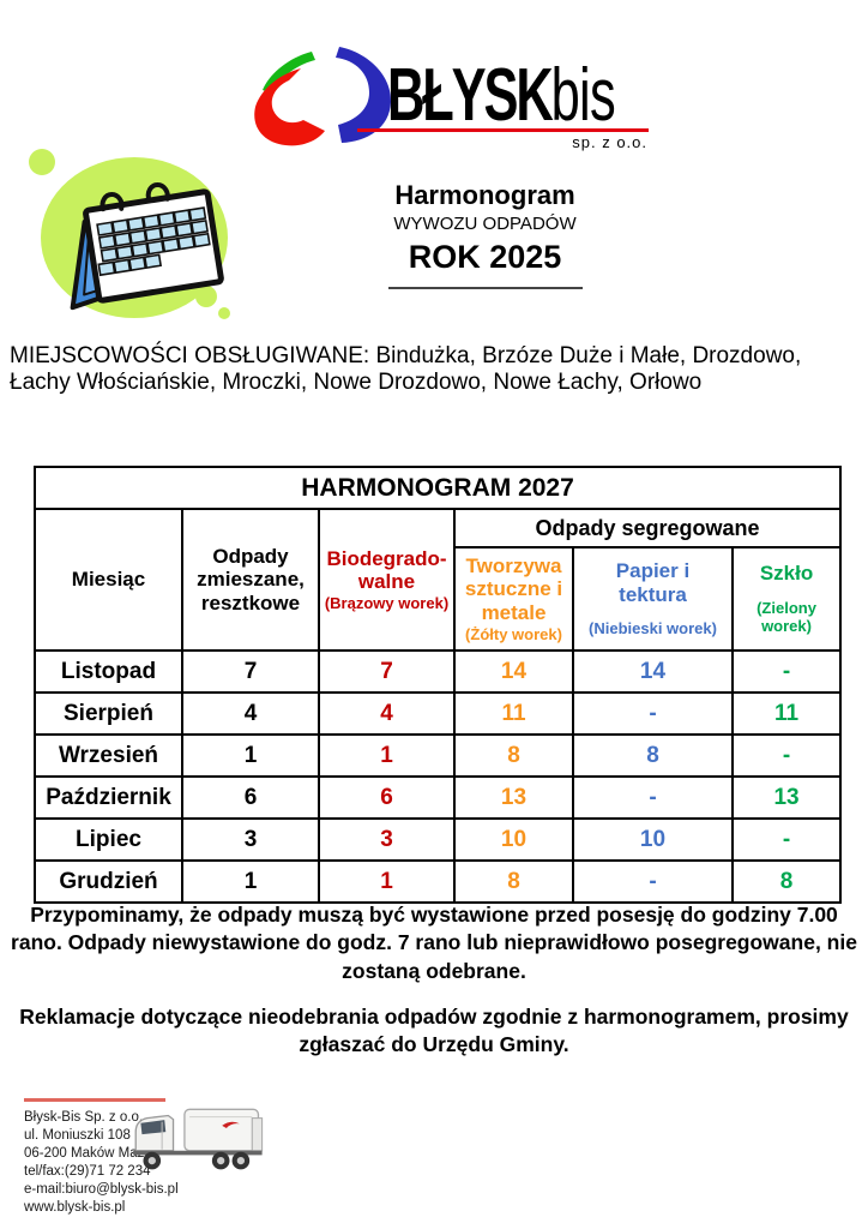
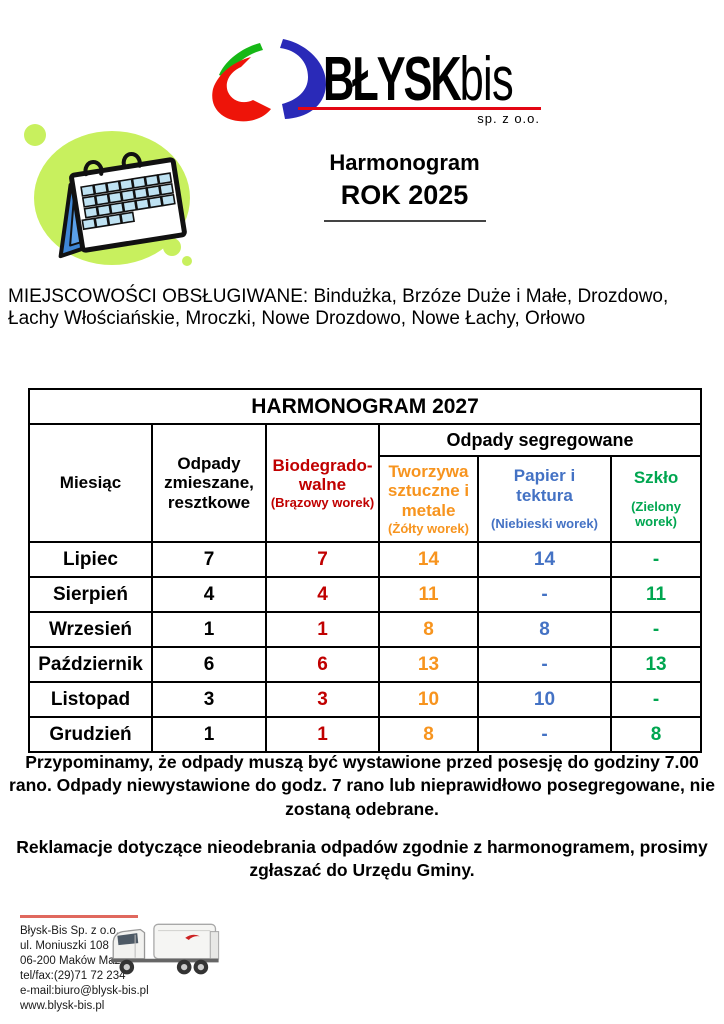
  BŁYSKbis
  sp. z o.o.
  Harmonogram
- WYWOZU ODPADÓW
  ROK 2025
  MIEJSCOWOŚCI OBSŁUGIWANE: Bindużka, Brzóze Duże i Małe, Drozdowo, Łachy Włościańskie, Mroczki, Nowe Drozdowo, Nowe Łachy, Orłowo
  HARMONOGRAM 2027
  Miesiąc	Odpady zmieszane, resztkowe	Biodegrado- walne (Brązowy worek)	Odpady segregowane
  Tworzywa sztuczne i metale (Żółty worek)	Papier i tektura (Niebieski worek)	Szkło (Zielony worek)
- Listopad	7	7	14	14	-
+ Lipiec	7	7	14	14	-
  Sierpień	4	4	11	-	11
  Wrzesień	1	1	8	8	-
  Październik	6	6	13	-	13
- Lipiec	3	3	10	10	-
+ Listopad	3	3	10	10	-
  Grudzień	1	1	8	-	8
  Przypominamy, że odpady muszą być wystawione przed posesję do godziny 7.00 rano. Odpady niewystawione do godz. 7 rano lub nieprawidłowo posegregowane, nie zostaną odebrane.
  Reklamacje dotyczące nieodebrania odpadów zgodnie z harmonogramem, prosimy zgłaszać do Urzędu Gminy.
  Błysk-Bis Sp. z o.o.
  ul. Moniuszki 108
  06-200 Maków M
  tel/fax:(29)71 72 234
  e-mail:biuro@blysk-bis.pl
  www.blysk-bis.pl
